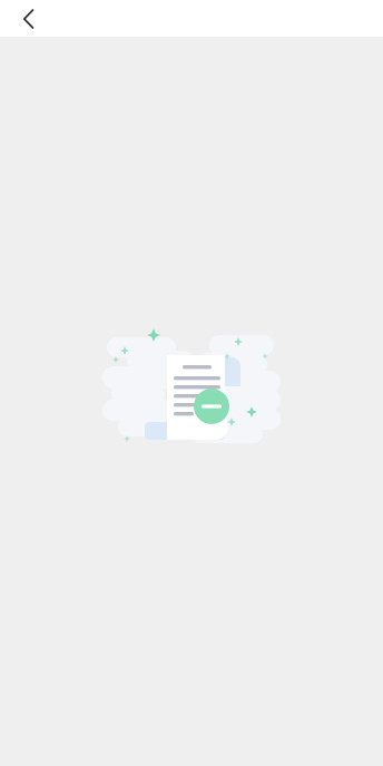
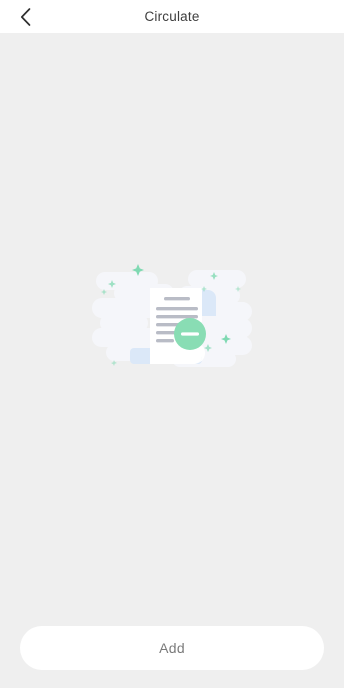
+ Circulate
+ Add
